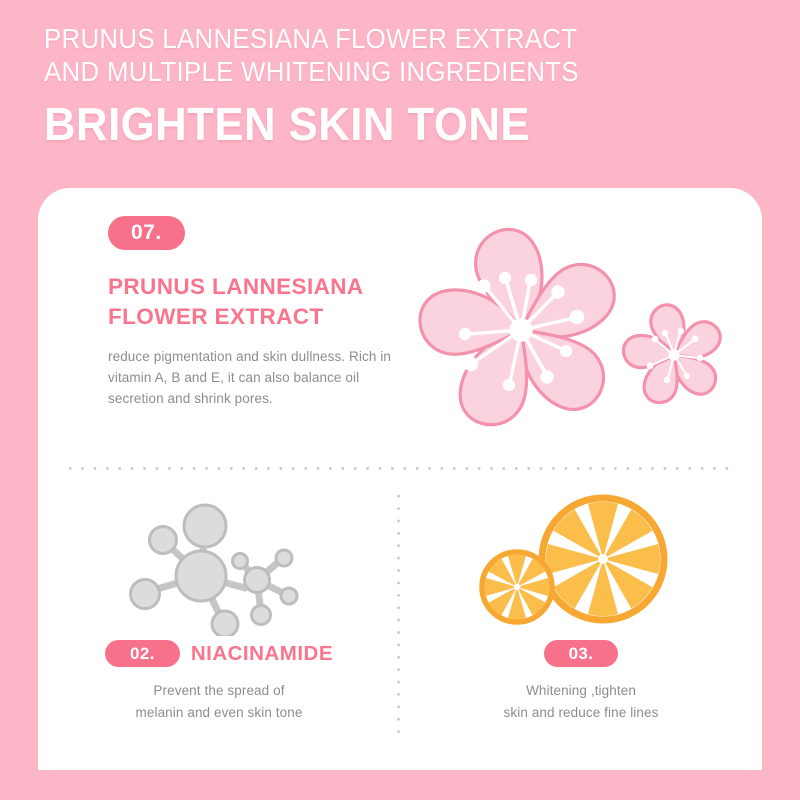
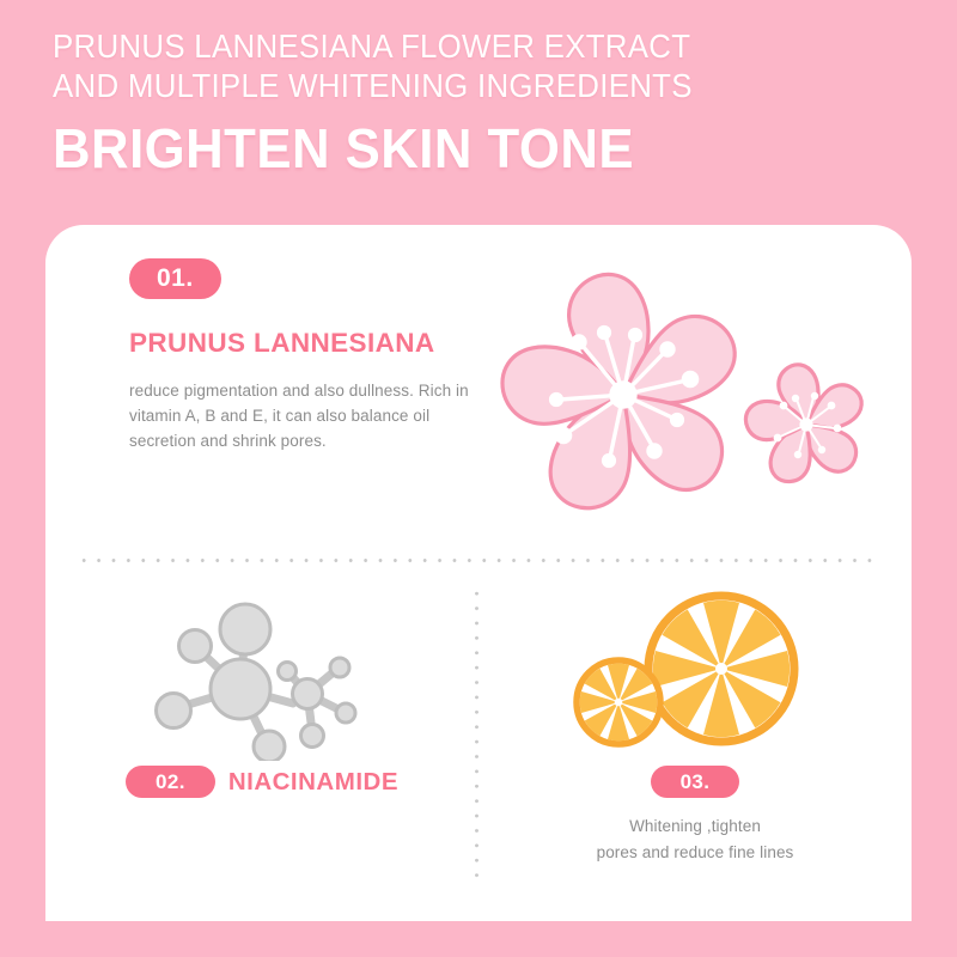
  PRUNUS LANNESIANA FLOWER EXTRACT
  AND MULTIPLE WHITENING INGREDIENTS
  BRIGHTEN SKIN TONE
- 07.
+ 01.
  PRUNUS LANNESIANA
- FLOWER EXTRACT
- reduce pigmentation and skin dullness. Rich in
+ reduce pigmentation and also dullness. Rich in
  vitamin A, B and E, it can also balance oil
  secretion and shrink pores.
  02.
  NIACINAMIDE
- Prevent the spread of
- melanin and even skin tone
  03.
  Whitening ,tighten
- skin and reduce fine lines
+ pores and reduce fine lines
